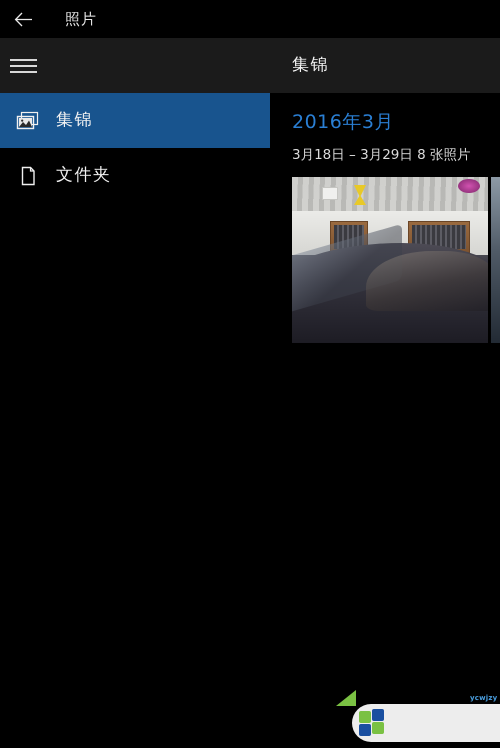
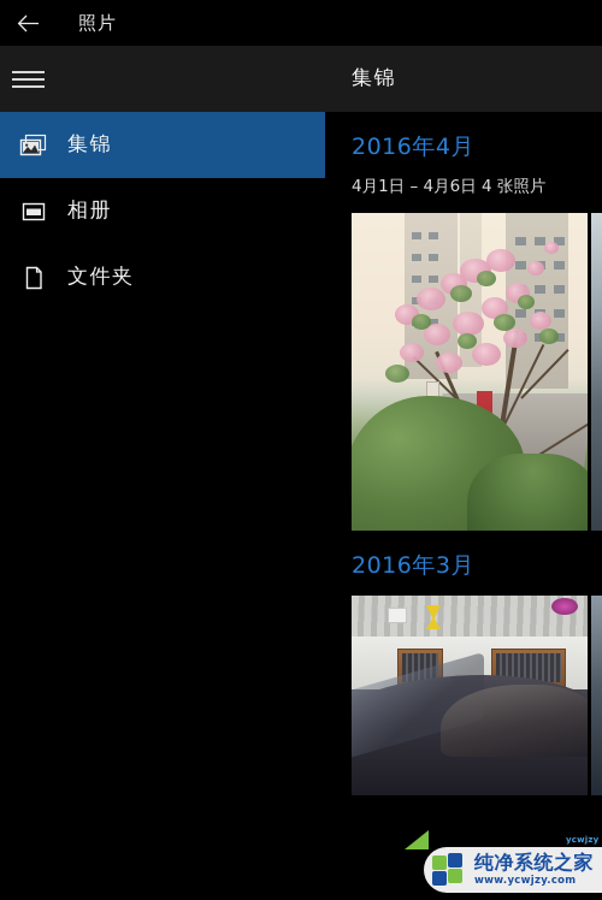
  照片
  集锦
+ 相册
  文件夹
  集锦
+ 2016年4月
+ 4月1日 – 4月6日 4 张照片
  2016年3月
- 3月18日 – 3月29日 8 张照片
  ycwjzy
+ 纯净系统之家
+ www.ycwjzy.com
